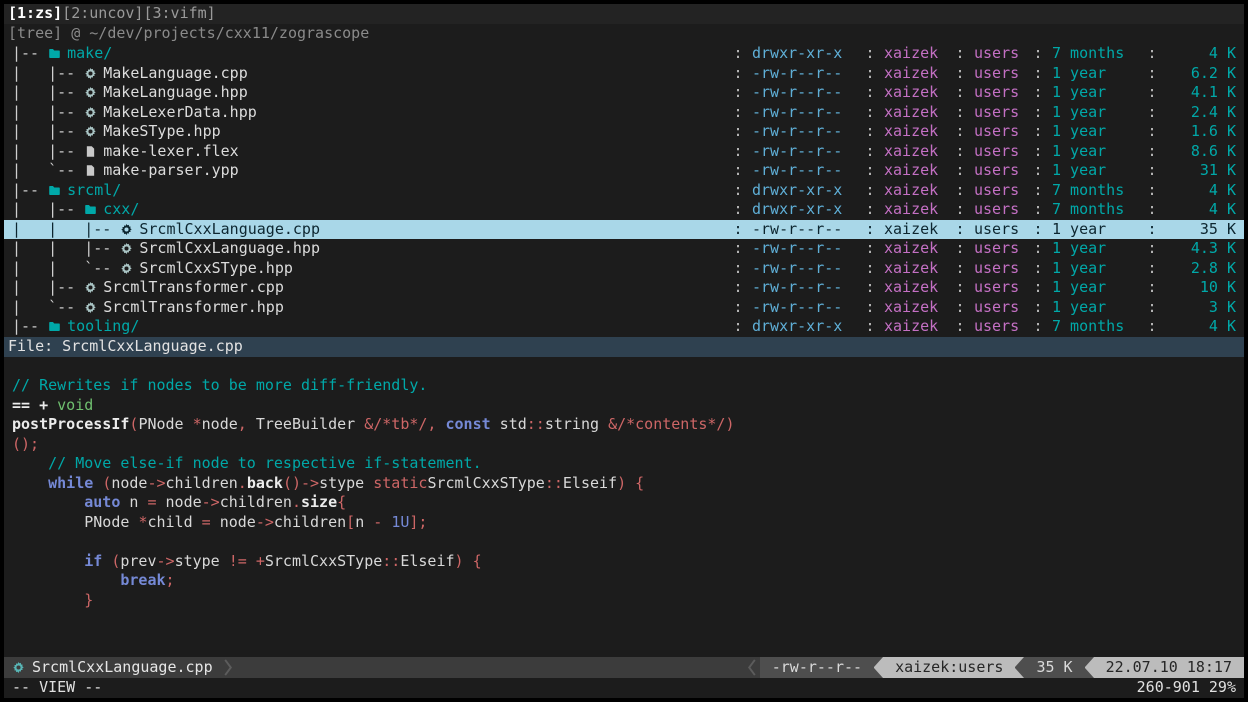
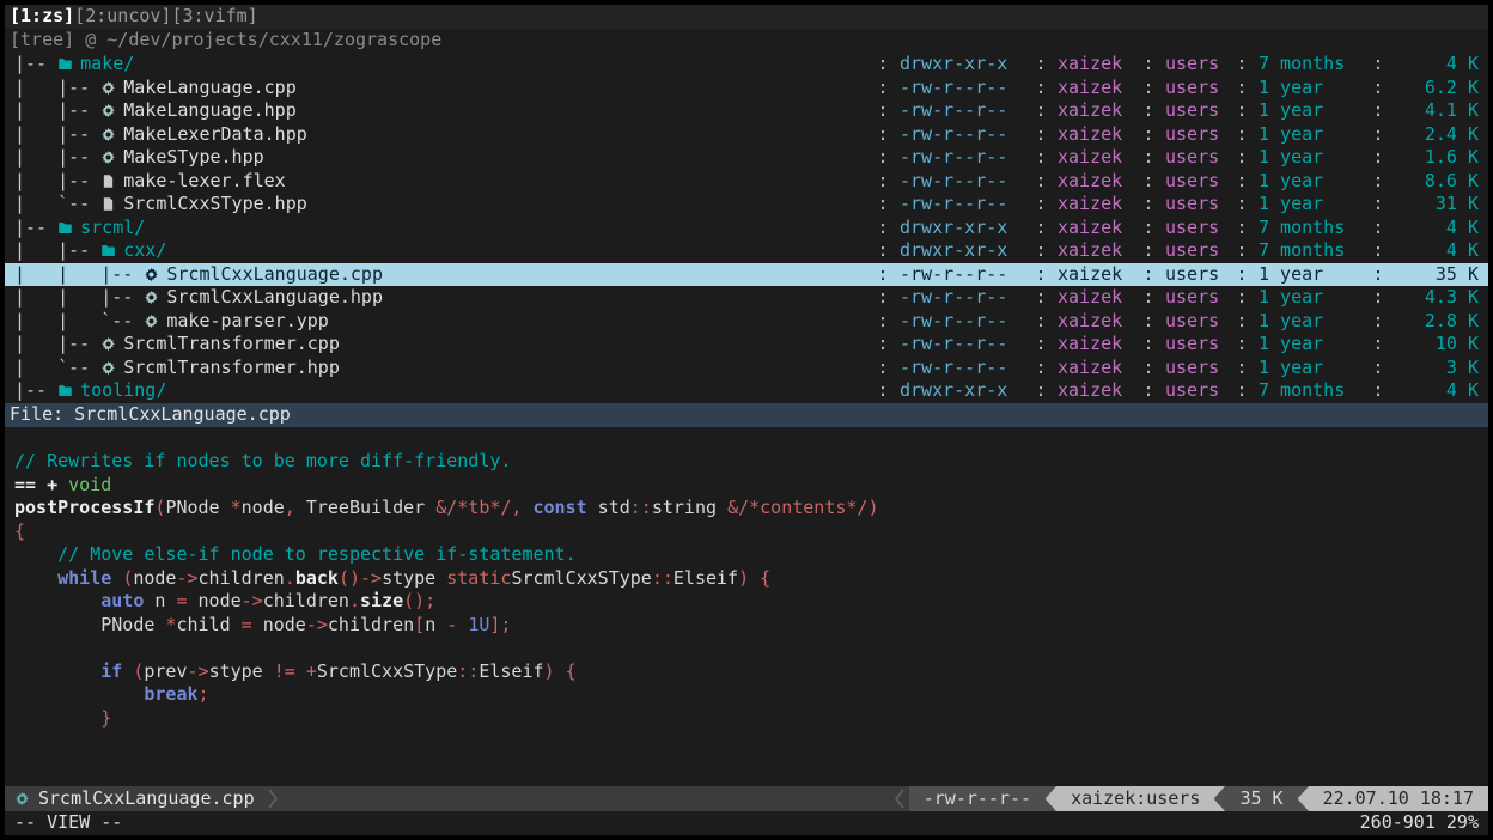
  [1:zs]
  [2:uncov]
  [3:vifm]
  [tree] @ ~/dev/projects/cxx11/zograscope
  |--
  make/
  :
  drwxr-xr-x
  :
  xaizek
  :
  users
  :
  7 months
  :
  4 K
  | |--
  MakeLanguage.cpp
  :
  -rw-r--r--
  :
  xaizek
  :
  users
  :
  1 year
  :
  6.2 K
  | |--
  MakeLanguage.hpp
  :
  -rw-r--r--
  :
  xaizek
  :
  users
  :
  1 year
  :
  4.1 K
  | |--
  MakeLexerData.hpp
  :
  -rw-r--r--
  :
  xaizek
  :
  users
  :
  1 year
  :
  2.4 K
  | |--
  MakeSType.hpp
  :
  -rw-r--r--
  :
  xaizek
  :
  users
  :
  1 year
  :
  1.6 K
  | |--
  make-lexer.flex
  :
  -rw-r--r--
  :
  xaizek
  :
  users
  :
  1 year
  :
  8.6 K
  | `--
- make-parser.ypp
+ SrcmlCxxSType.hpp
  :
  -rw-r--r--
  :
  xaizek
  :
  users
  :
  1 year
  :
  31 K
  |--
  srcml/
  :
  drwxr-xr-x
  :
  xaizek
  :
  users
  :
  7 months
  :
  4 K
  | |--
  cxx/
  :
  drwxr-xr-x
  :
  xaizek
  :
  users
  :
  7 months
  :
  4 K
  | | |--
  SrcmlCxxLanguage.cpp
  :
  -rw-r--r--
  :
  xaizek
  :
  users
  :
  1 year
  :
  35 K
  | | |--
  SrcmlCxxLanguage.hpp
  :
  -rw-r--r--
  :
  xaizek
  :
  users
  :
  1 year
  :
  4.3 K
  | | `--
- SrcmlCxxSType.hpp
+ make-parser.ypp
  :
  -rw-r--r--
  :
  xaizek
  :
  users
  :
  1 year
  :
  2.8 K
  | |--
  SrcmlTransformer.cpp
  :
  -rw-r--r--
  :
  xaizek
  :
  users
  :
  1 year
  :
  10 K
  | `--
  SrcmlTransformer.hpp
  :
  -rw-r--r--
  :
  xaizek
  :
  users
  :
  1 year
  :
  3 K
  |--
  tooling/
  :
  drwxr-xr-x
  :
  xaizek
  :
  users
  :
  7 months
  :
  4 K
  File: SrcmlCxxLanguage.cpp
  // Rewrites if nodes to be more diff-friendly.
  == + void
  postProcessIf(PNode *node, TreeBuilder &/*tb*/, const std::string &/*contents*/)
- ();
+ {
  // Move else-if node to respective if-statement.
  while (node->children.back()->stype staticSrcmlCxxSType::Elseif) {
- auto n = node->children.size{
+ auto n = node->children.size();
  PNode *child = node->children[n - 1U];
  if (prev->stype != +SrcmlCxxSType::Elseif) {
  break;
  }
  SrcmlCxxLanguage.cpp
  -rw-r--r--
  xaizek:users
  35 K
  22.07.10 18:17
  -- VIEW --
  260-901 29%
